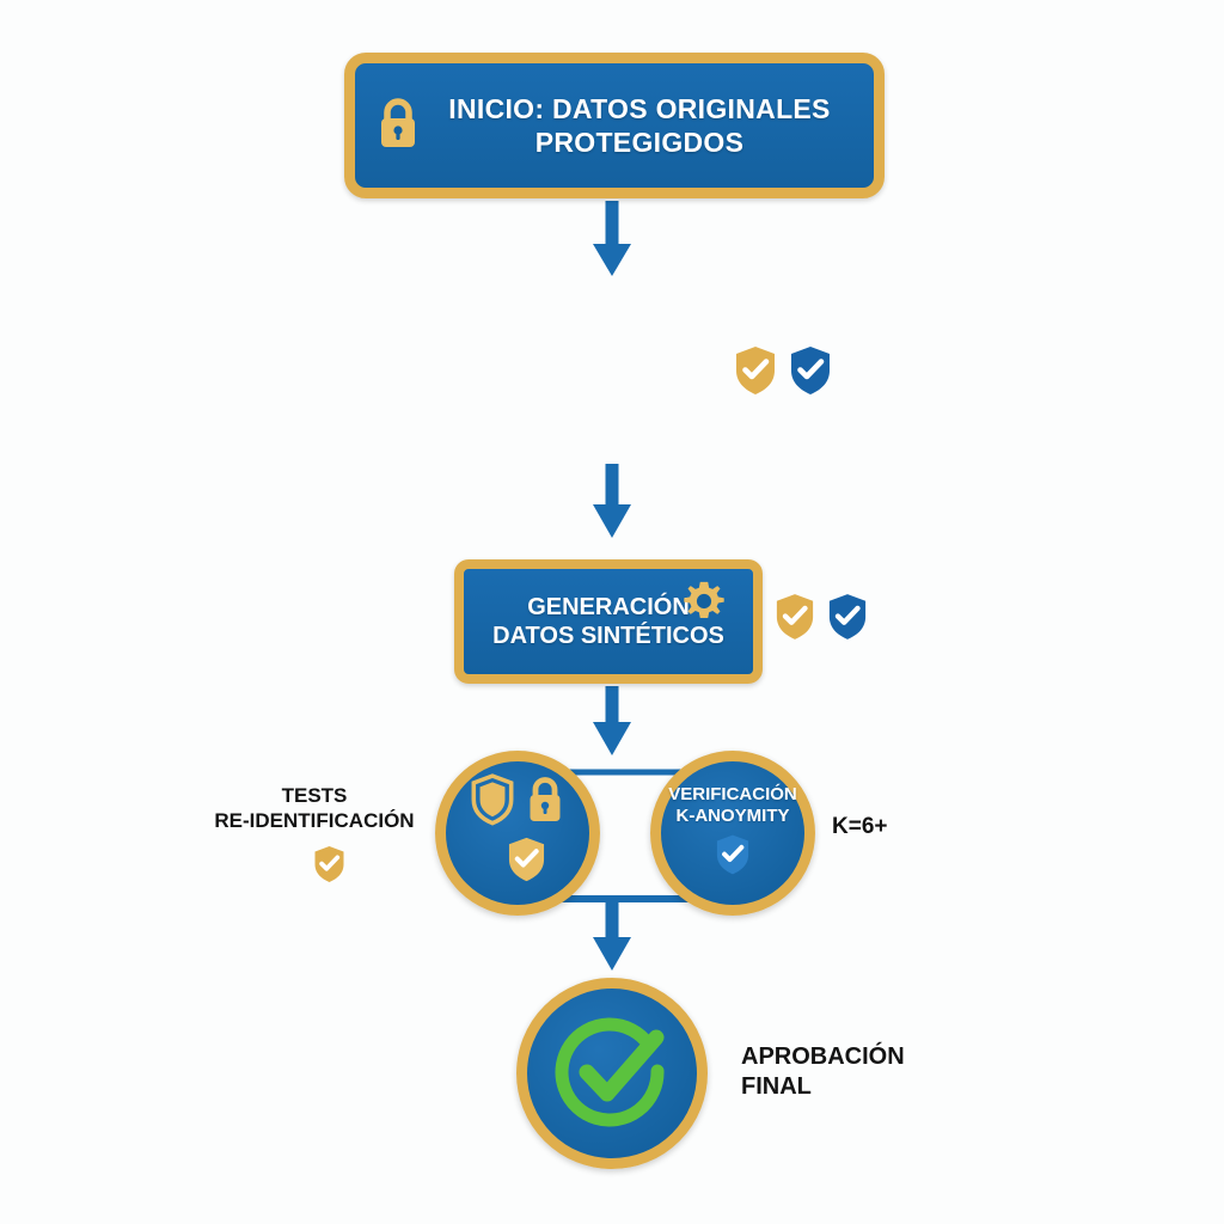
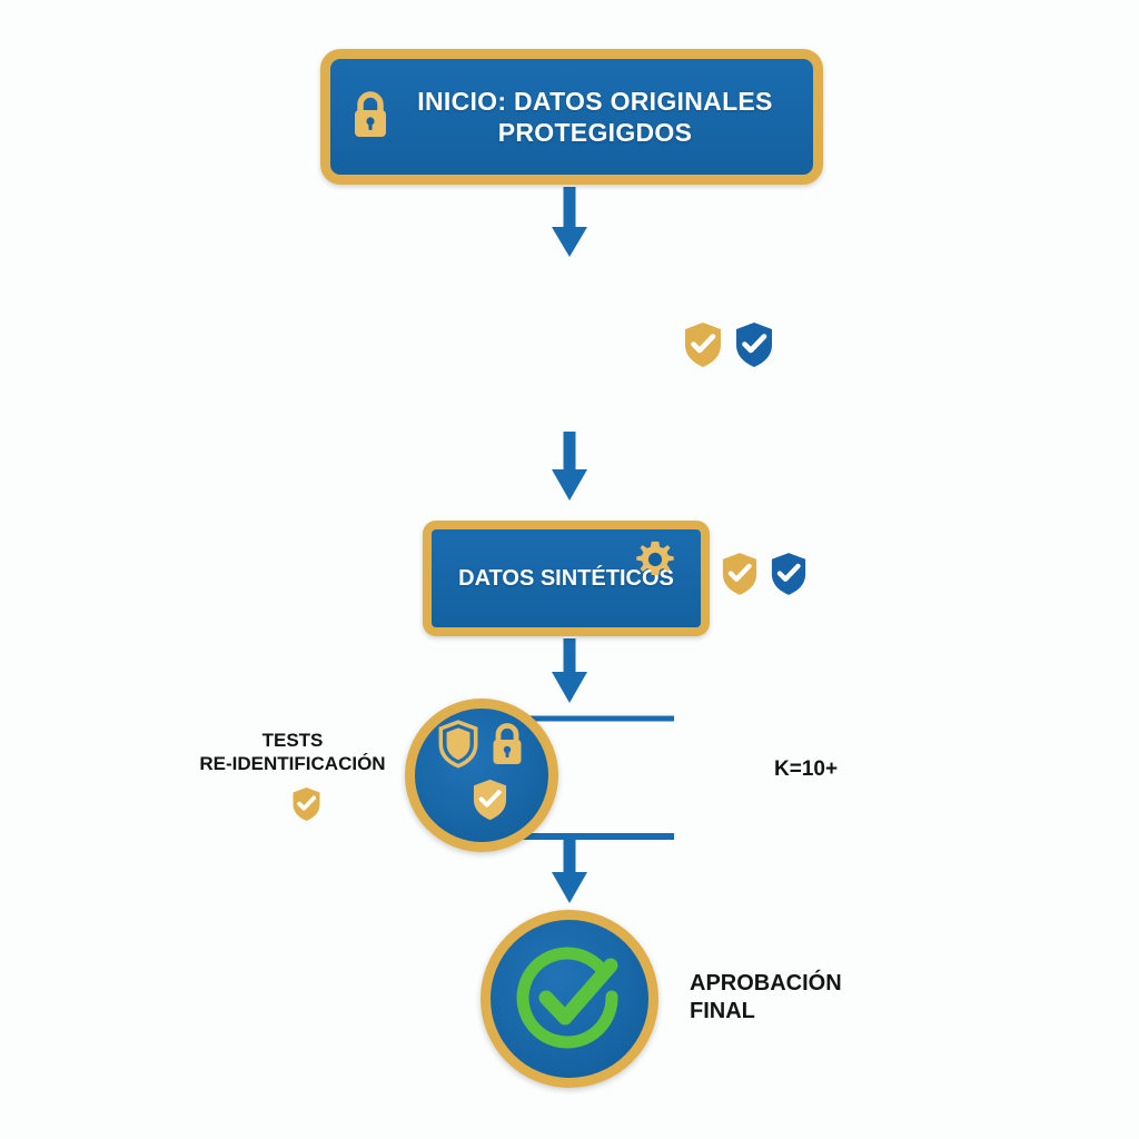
  INICIO: DATOS ORIGINALES PROTEGIGDOS
- GENERACIÓN
  DATOS SINTÉTICOS
  TESTS
  RE-IDENTIFICACIÓN
- VERIFICACIÓN
- K-ANOYMITY
- K=6+
+ K=10+
  APROBACIÓN
  FINAL
